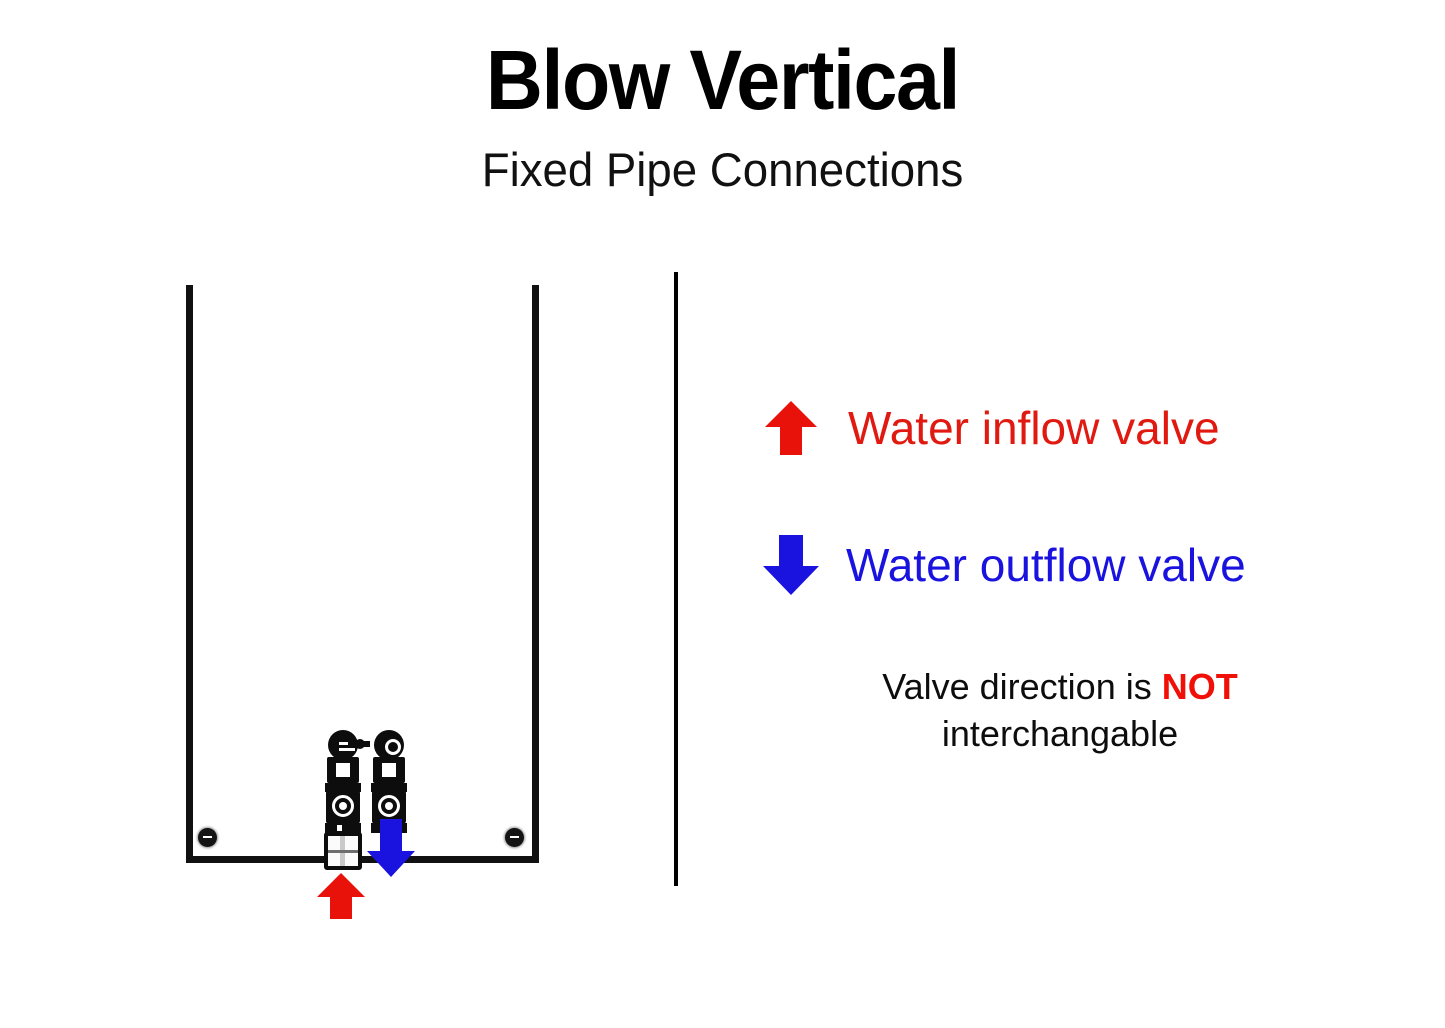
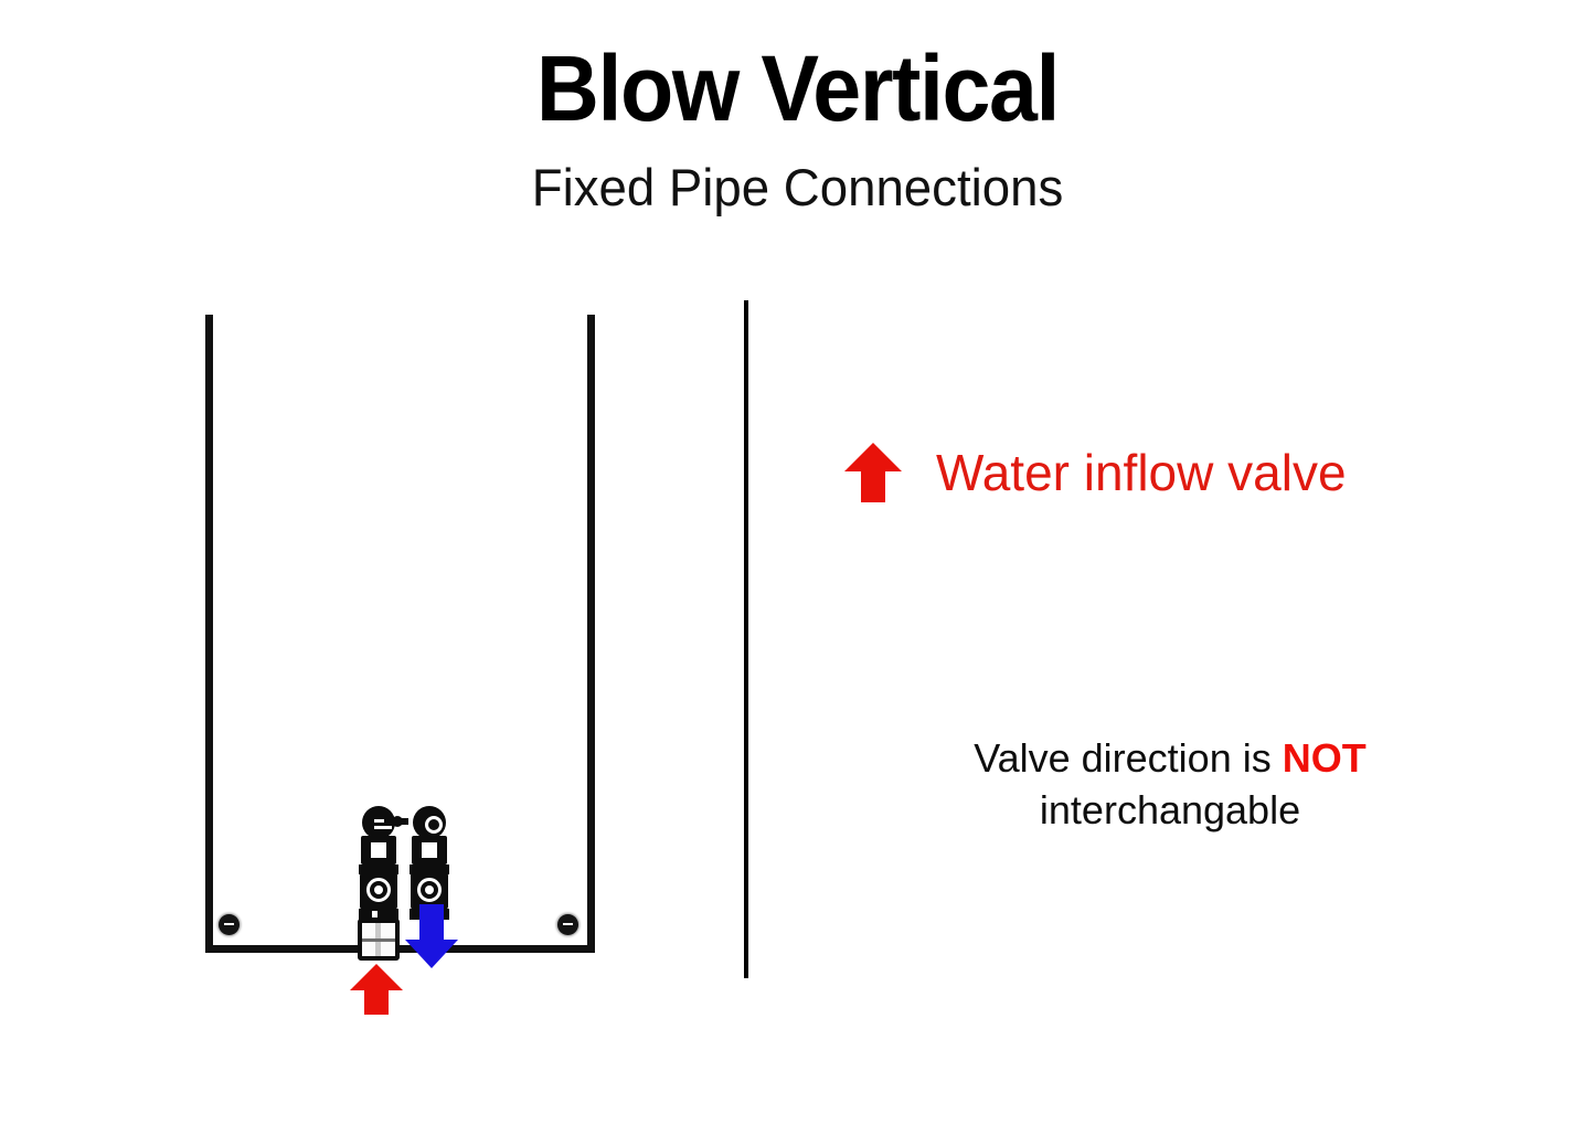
  Blow Vertical
  Fixed Pipe Connections
  Water inflow valve
- Water outflow valve
  Valve direction is NOT
  interchangable
